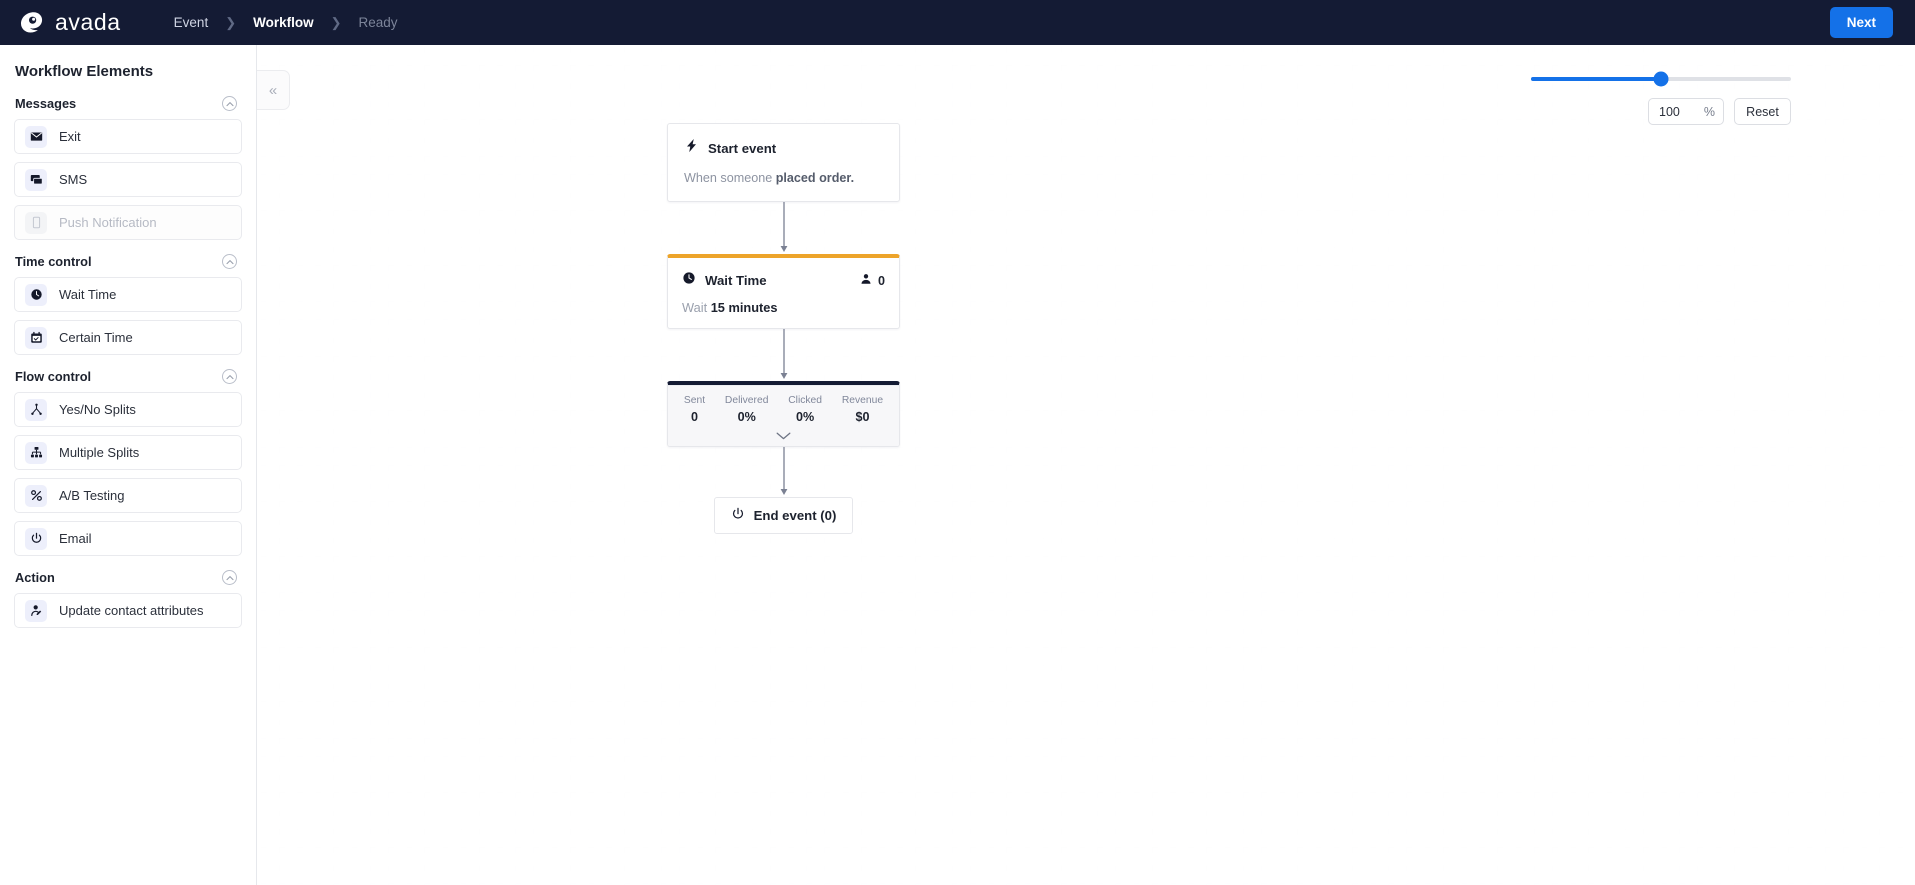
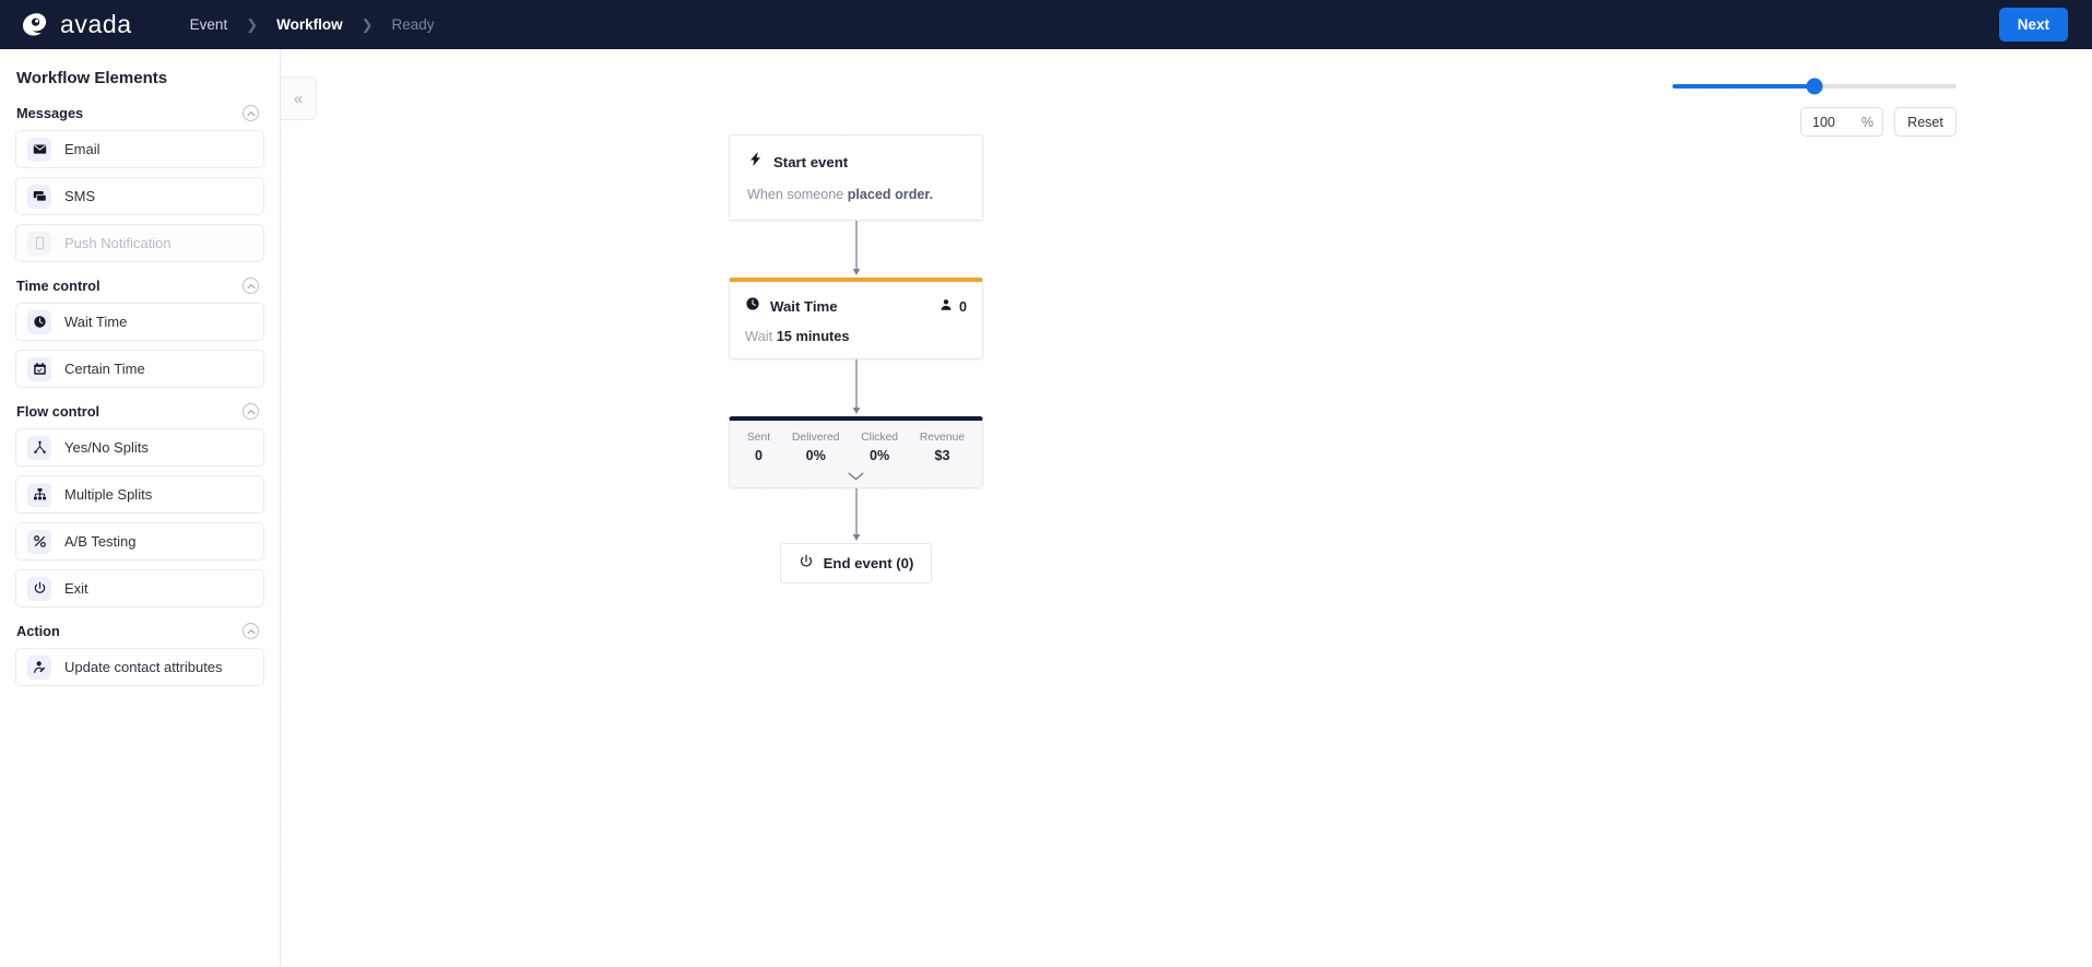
  avada
  Event
  ❯
  Workflow
  ❯
  Ready
  Next
  Workflow Elements
  Messages
- Exit
+ Email
  SMS
  Push Notification
  Time control
  Wait Time
  Certain Time
  Flow control
  Yes/No Splits
  Multiple Splits
  A/B Testing
- Email
+ Exit
  Action
  Update contact attributes
  «
  100
  %
  Reset
  Start event
  When someone placed order.
  Wait Time
  0
  Wait 15 minutes
  Sent
  0
  Delivered
  0%
  Clicked
  0%
  Revenue
- $0
+ $3
  End event (0)
